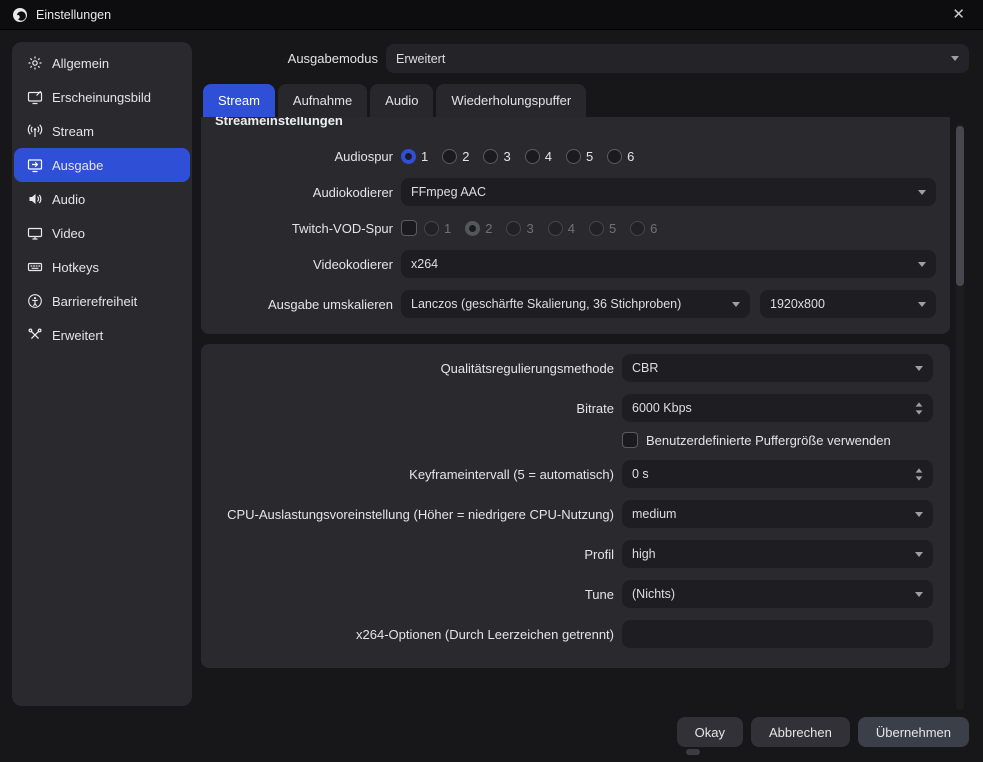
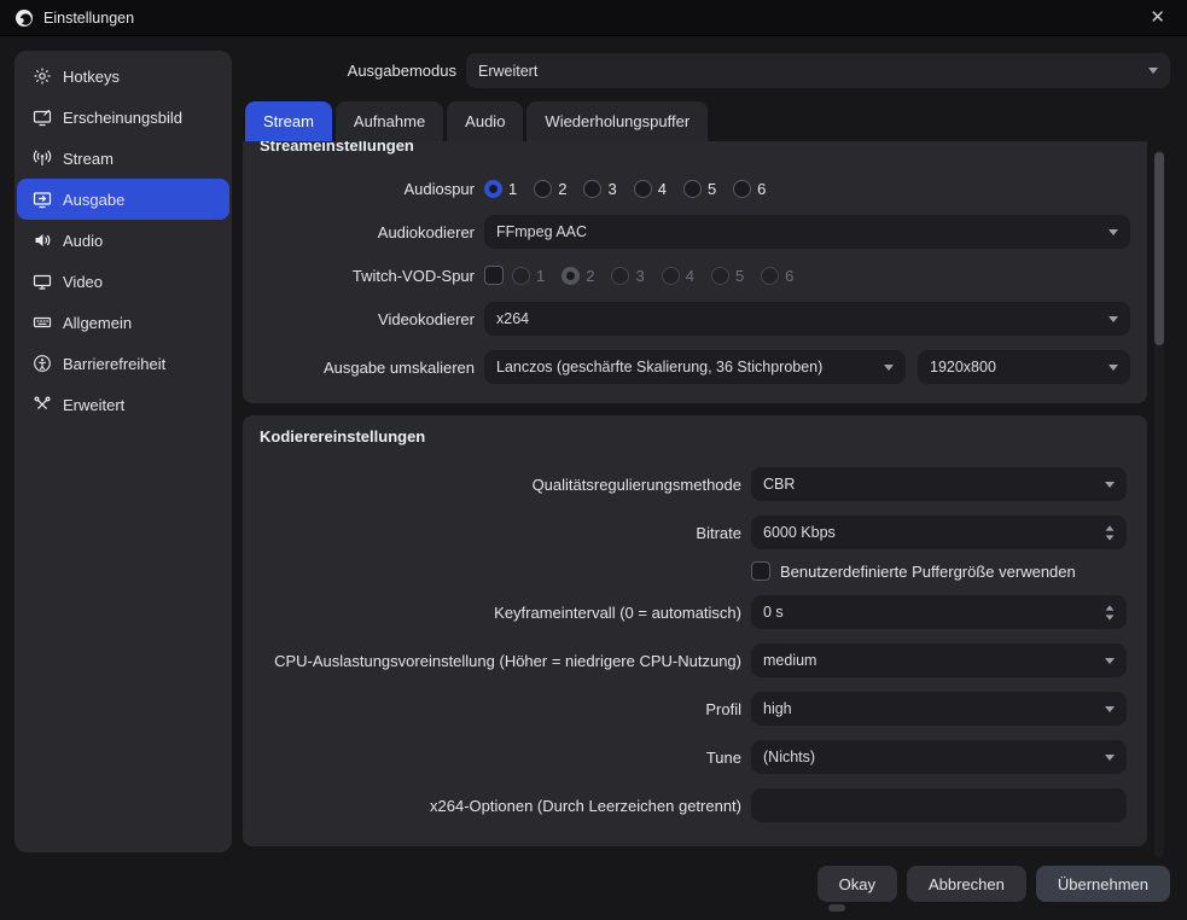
  Einstellungen
  ✕
- Allgemein
+ Hotkeys
  Erscheinungsbild
  Stream
  Ausgabe
  Audio
  Video
- Hotkeys
+ Allgemein
  Barrierefreiheit
  Erweitert
  Ausgabemodus
  Erweitert
  Stream
  Aufnahme
  Audio
  Wiederholungspuffer
  Streameinstellungen
  Audiospur
  1
  2
  3
  4
  5
  6
  Audiokodierer
  FFmpeg AAC
  Twitch-VOD-Spur
  1
  2
  3
  4
  5
  6
  Videokodierer
  x264
  Ausgabe umskalieren
  Lanczos (geschärfte Skalierung, 36 Stichproben)
  1920x800
+ Kodierereinstellungen
  Qualitätsregulierungsmethode
  CBR
  Bitrate
  6000 Kbps
  Benutzerdefinierte Puffergröße verwenden
- Keyframeintervall (5 = automatisch)
+ Keyframeintervall (0 = automatisch)
  0 s
  CPU-Auslastungsvoreinstellung (Höher = niedrigere CPU-Nutzung)
  medium
  Profil
  high
  Tune
  (Nichts)
  x264-Optionen (Durch Leerzeichen getrennt)
  Okay
  Abbrechen
  Übernehmen
